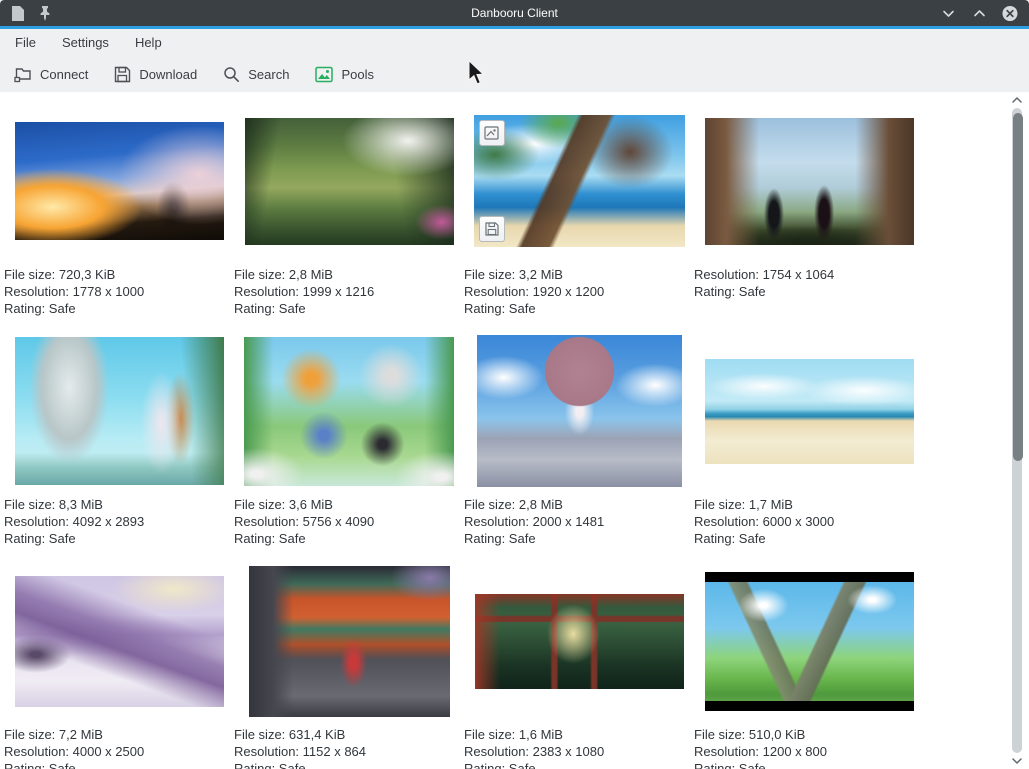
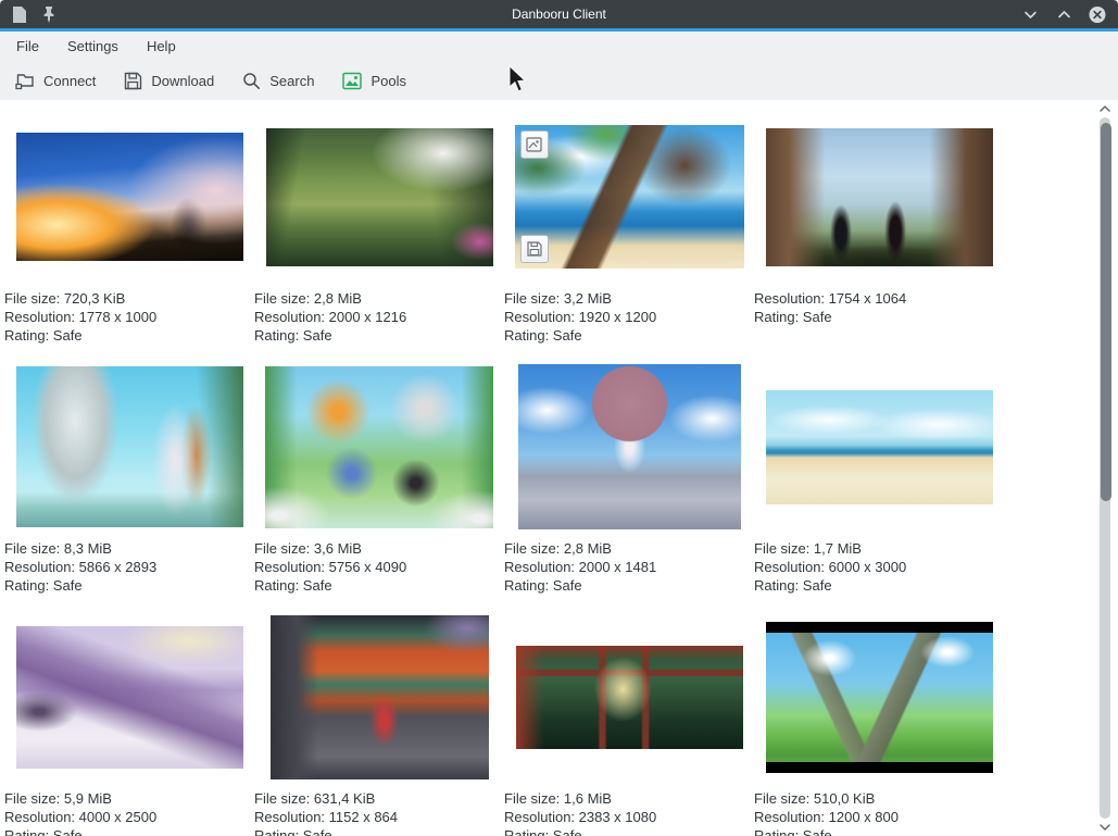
  Danbooru Client
  File
  Settings
  Help
  Connect
  Download
  Search
  Pools
  File size: 720,3 KiB
  Resolution: 1778 x 1000
  Rating: Safe
  File size: 2,8 MiB
- Resolution: 1999 x 1216
+ Resolution: 2000 x 1216
  Rating: Safe
  File size: 3,2 MiB
  Resolution: 1920 x 1200
  Rating: Safe
  Resolution: 1754 x 1064
  Rating: Safe
  File size: 8,3 MiB
- Resolution: 4092 x 2893
+ Resolution: 5866 x 2893
  Rating: Safe
  File size: 3,6 MiB
  Resolution: 5756 x 4090
  Rating: Safe
  File size: 2,8 MiB
  Resolution: 2000 x 1481
  Rating: Safe
  File size: 1,7 MiB
  Resolution: 6000 x 3000
  Rating: Safe
- File size: 7,2 MiB
+ File size: 5,9 MiB
  Resolution: 4000 x 2500
  File size: 631,4 KiB
  Resolution: 1152 x 864
  File size: 1,6 MiB
  Resolution: 2383 x 1080
  File size: 510,0 KiB
  Resolution: 1200 x 800
